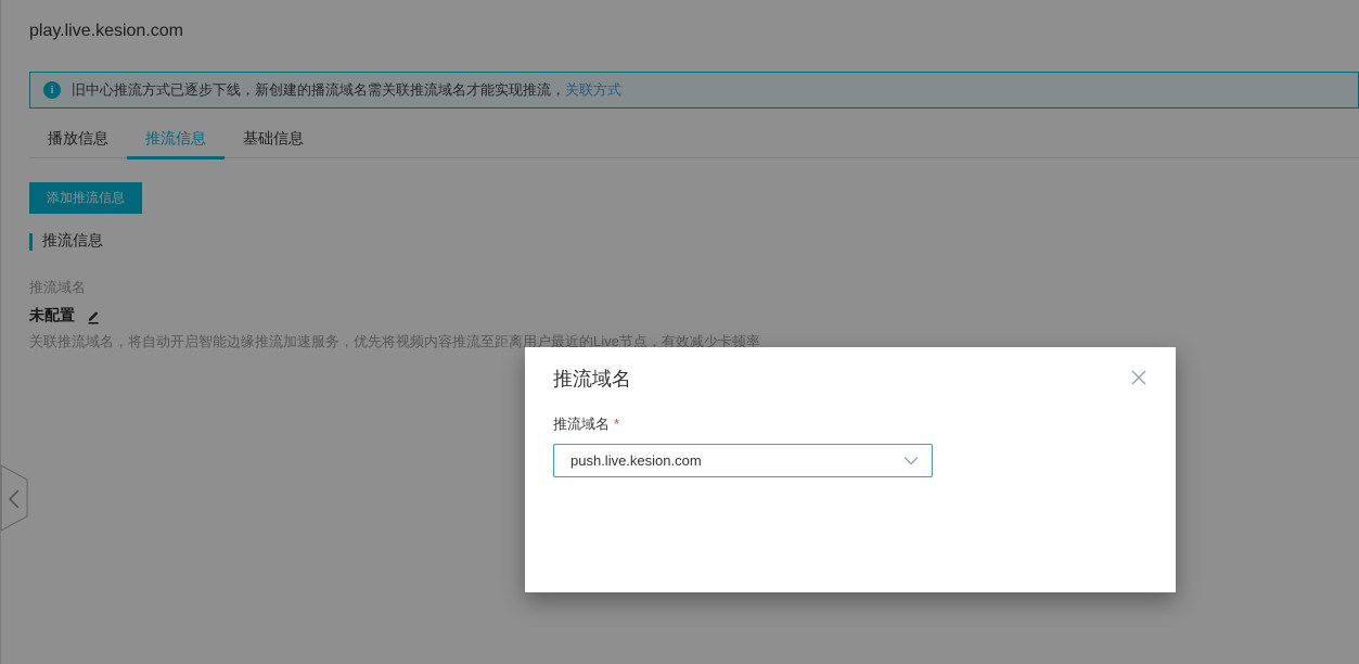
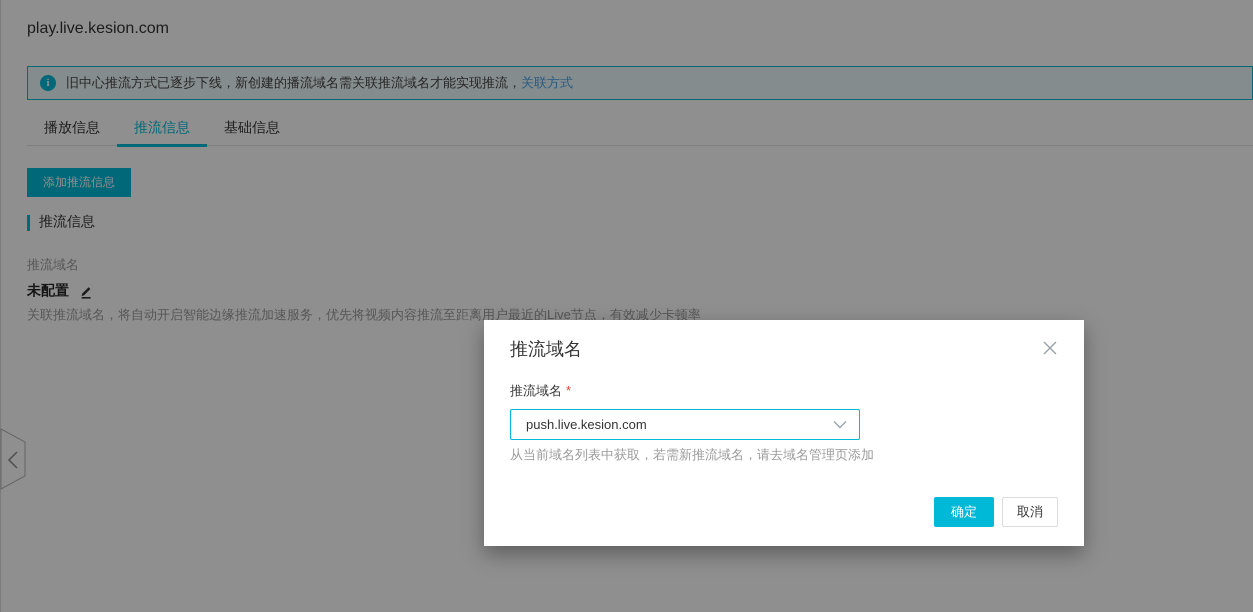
  play.live.kesion.com
  i
  旧中心推流方式已逐步下线，新创建的播流域名需关联推流域名才能实现推流，
  关联方式
  播放信息
  推流信息
  基础信息
  添加推流信息
  推流信息
  推流域名
  未配置
  关联推流域名，将自动开启智能边缘推流加速服务，优先将视频内容推流至距离用户最近的Live节点，有效减少卡顿率
  推流域名
  推流域名 *
  push.live.kesion.com
+ 从当前域名列表中获取，若需新推流域名，请去域名管理页添加
+ 确定
+ 取消
